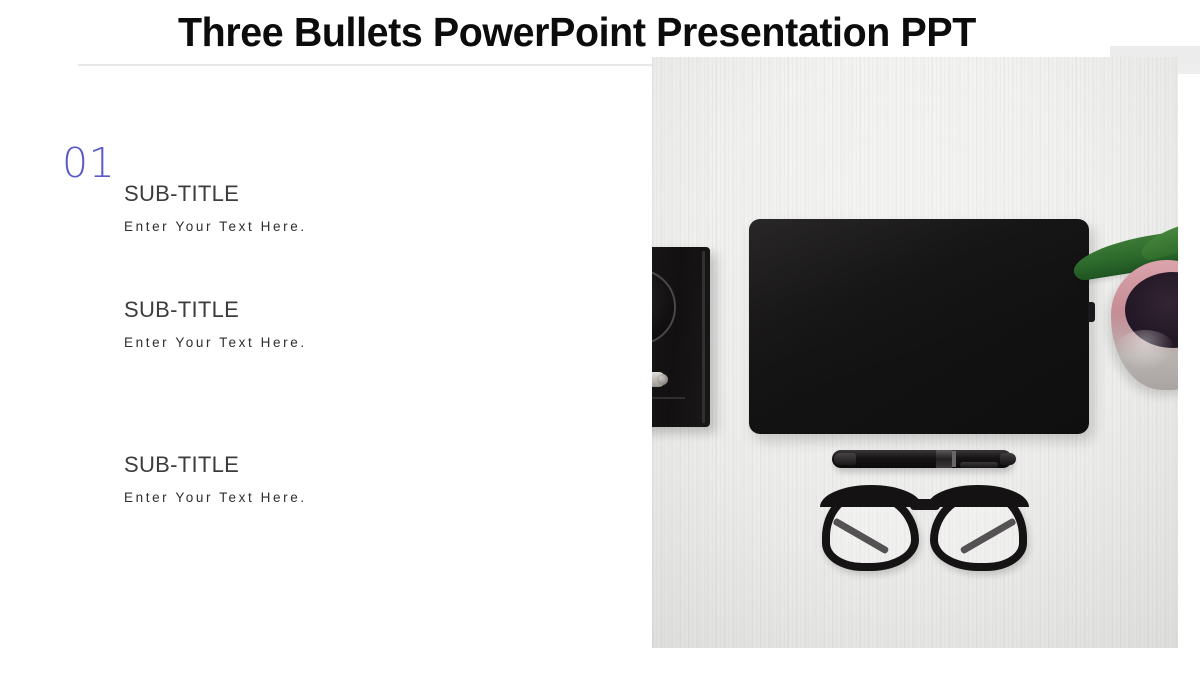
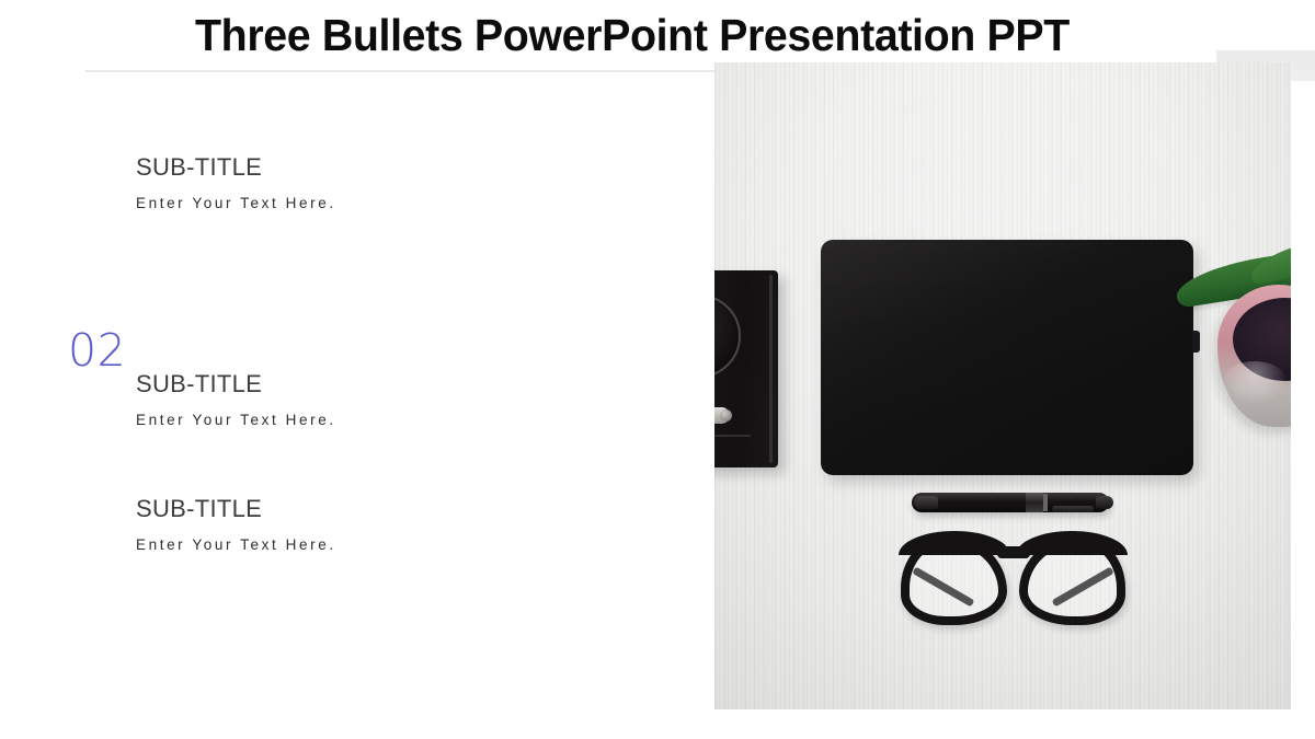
  Three Bullets PowerPoint Presentation PPT
- 01
  SUB-TITLE
  Enter Your Text Here.
+ 02
  SUB-TITLE
  Enter Your Text Here.
  SUB-TITLE
  Enter Your Text Here.
